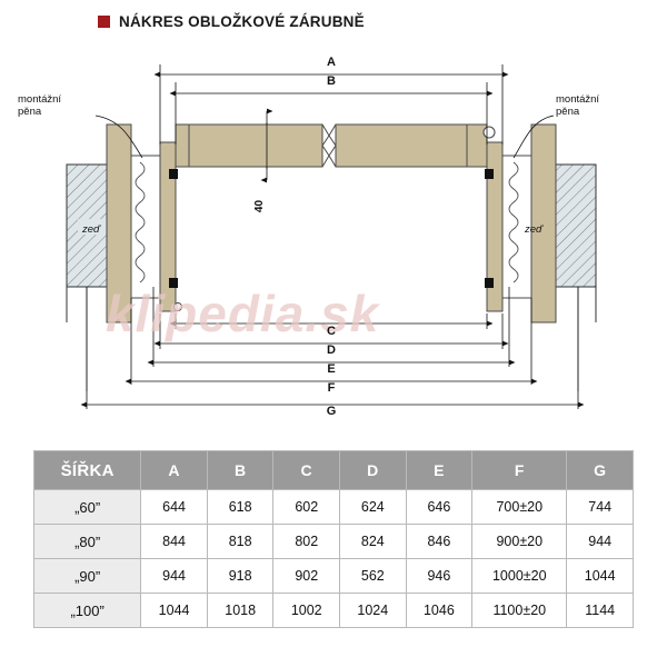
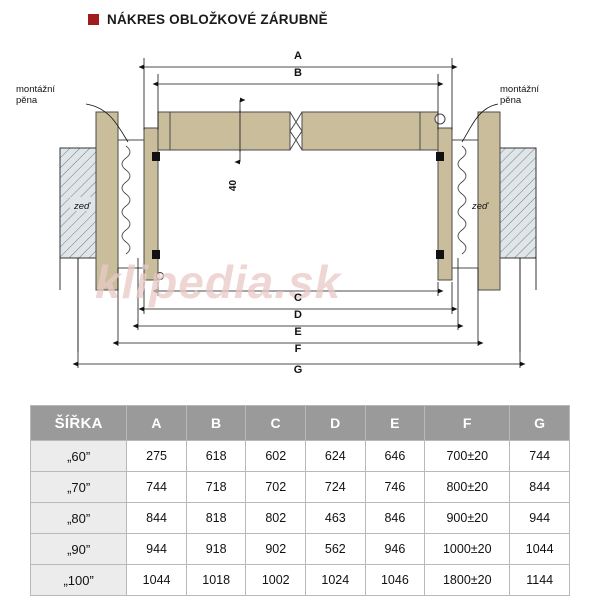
  NÁKRES OBLOŽKOVÉ ZÁRUBNĚ
  klipedia.sk
  montážní
  pěna
  montážní
  pěna
  zeď
  zeď
  A
  B
  C
  D
  E
  F
  G
  ŠÍŘKA	A	B	C	D	E	F	G
- „60”	644	618	602	624	646	700±20	744
+ „60”	275	618	602	624	646	700±20	744
+ „70”	744	718	702	724	746	800±20	844
- „80”	844	818	802	824	846	900±20	944
+ „80”	844	818	802	463	846	900±20	944
  „90”	944	918	902	562	946	1000±20	1044
- „100”	1044	1018	1002	1024	1046	1100±20	1144
+ „100”	1044	1018	1002	1024	1046	1800±20	1144
